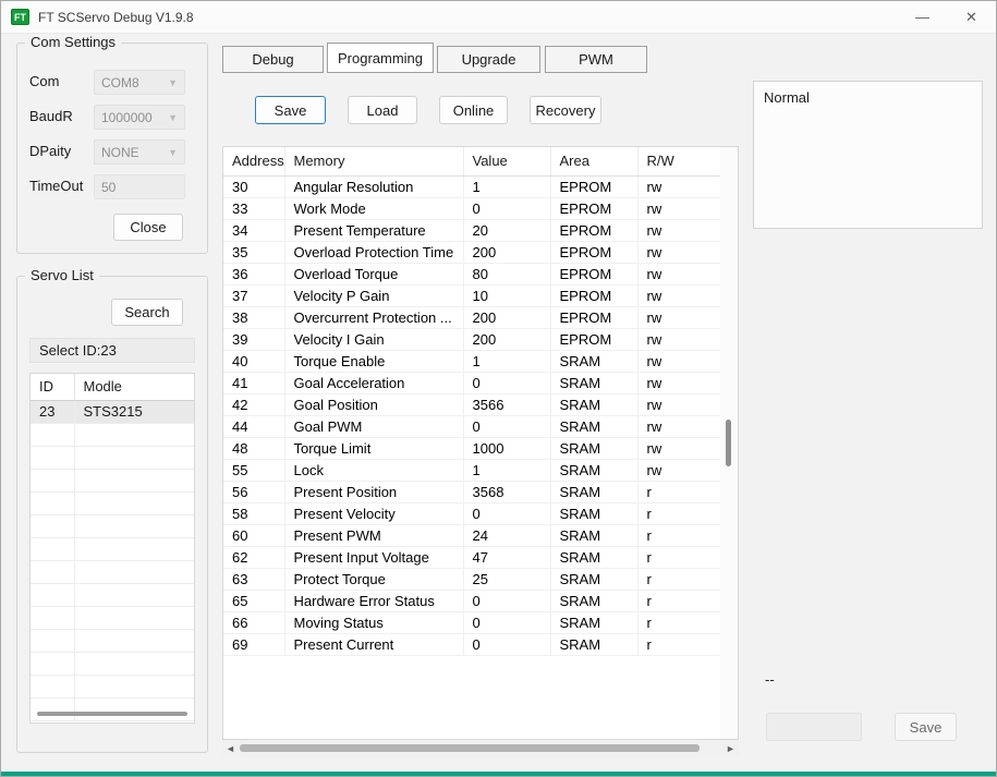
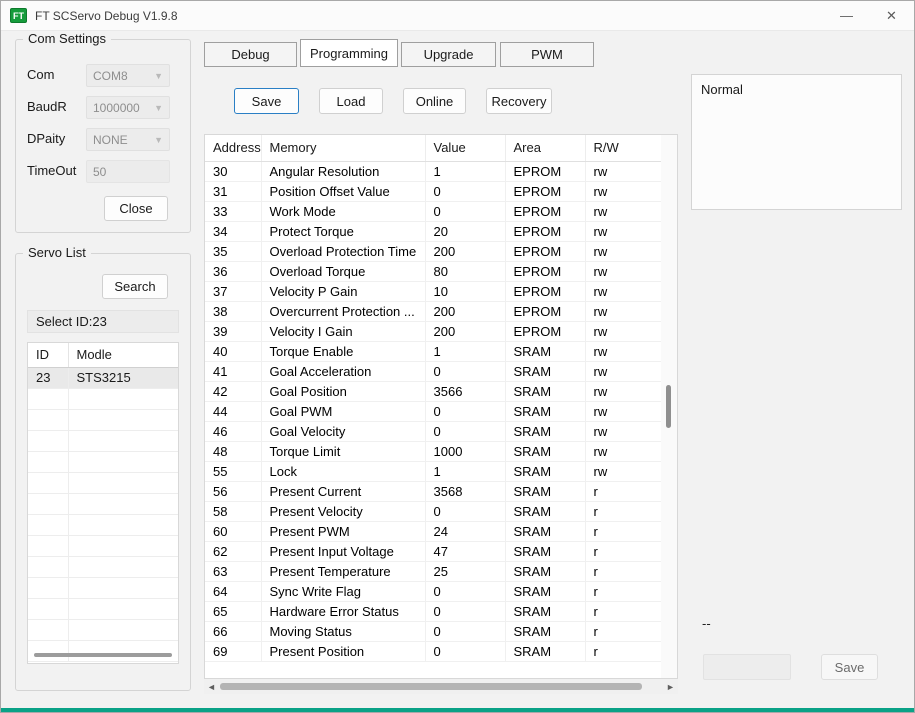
  FT
  FT SCServo Debug V1.9.8
  —
  ✕
  Com Settings
  Com
  COM8
  ▼
  BaudR
  1000000
  ▼
  DPaity
  NONE
  ▼
  TimeOut
  50
  Close
  Servo List
  Search
  Select ID:23
  ID	Modle
  23	STS3215
  Debug
  Programming
  Upgrade
  PWM
  Save
  Load
  Online
  Recovery
  Address	Memory	Value	Area	R/W
  30	Angular Resolution	1	EPROM	rw
+ 31	Position Offset Value	0	EPROM	rw
  33	Work Mode	0	EPROM	rw
- 34	Present Temperature	20	EPROM	rw
+ 34	Protect Torque	20	EPROM	rw
  35	Overload Protection Time	200	EPROM	rw
  36	Overload Torque	80	EPROM	rw
  37	Velocity P Gain	10	EPROM	rw
  38	Overcurrent Protection ...	200	EPROM	rw
  39	Velocity I Gain	200	EPROM	rw
  40	Torque Enable	1	SRAM	rw
  41	Goal Acceleration	0	SRAM	rw
  42	Goal Position	3566	SRAM	rw
  44	Goal PWM	0	SRAM	rw
+ 46	Goal Velocity	0	SRAM	rw
  48	Torque Limit	1000	SRAM	rw
  55	Lock	1	SRAM	rw
- 56	Present Position	3568	SRAM	r
+ 56	Present Current	3568	SRAM	r
  58	Present Velocity	0	SRAM	r
  60	Present PWM	24	SRAM	r
  62	Present Input Voltage	47	SRAM	r
- 63	Protect Torque	25	SRAM	r
+ 63	Present Temperature	25	SRAM	r
+ 64	Sync Write Flag	0	SRAM	r
  65	Hardware Error Status	0	SRAM	r
  66	Moving Status	0	SRAM	r
- 69	Present Current	0	SRAM	r
+ 69	Present Position	0	SRAM	r
  ◄
  ►
  Normal
  --
  Save
